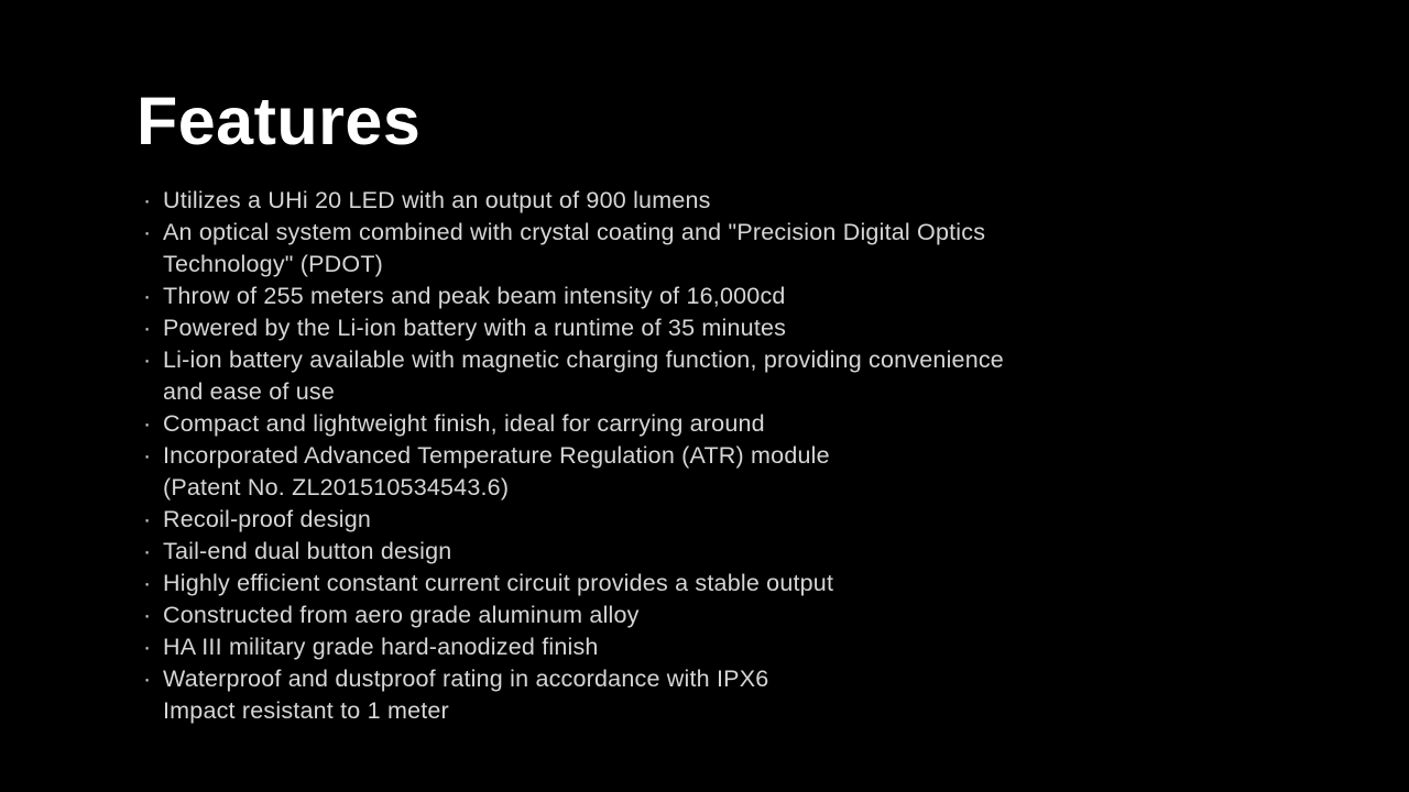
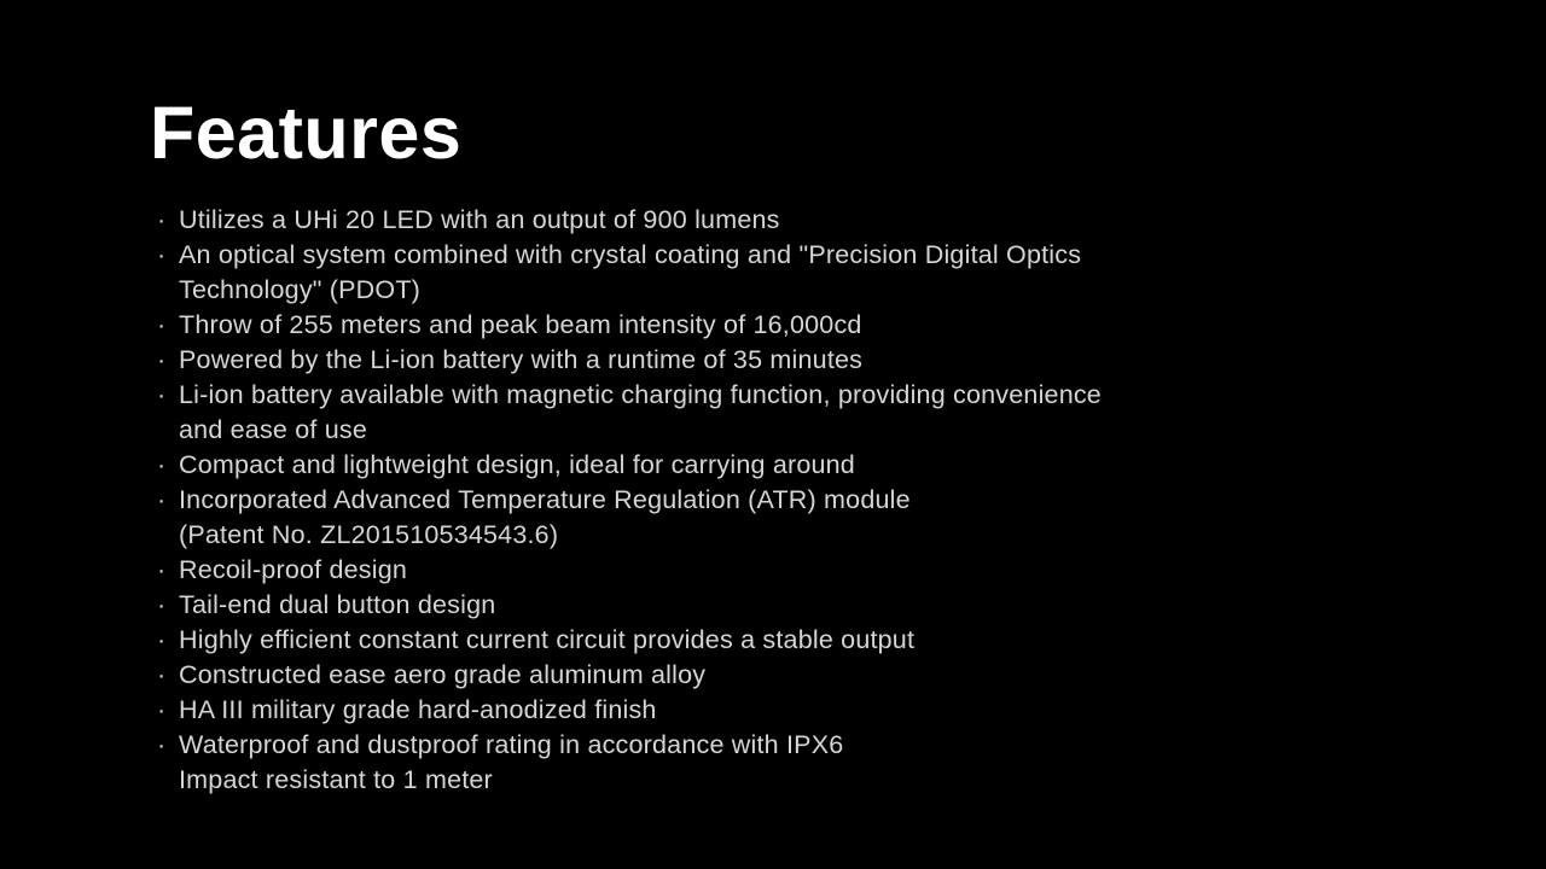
  Features
  ·
  Utilizes a UHi 20 LED with an output of 900 lumens
  ·
  An optical system combined with crystal coating and "Precision Digital Optics
  Technology" (PDOT)
  ·
  Throw of 255 meters and peak beam intensity of 16,000cd
  ·
  Powered by the Li-ion battery with a runtime of 35 minutes
  ·
  Li-ion battery available with magnetic charging function, providing convenience
  and ease of use
  ·
- Compact and lightweight finish, ideal for carrying around
+ Compact and lightweight design, ideal for carrying around
  ·
  Incorporated Advanced Temperature Regulation (ATR) module
  (Patent No. ZL201510534543.6)
  ·
  Recoil-proof design
  ·
  Tail-end dual button design
  ·
  Highly efficient constant current circuit provides a stable output
  ·
- Constructed from aero grade aluminum alloy
+ Constructed ease aero grade aluminum alloy
  ·
  HA III military grade hard-anodized finish
  ·
  Waterproof and dustproof rating in accordance with IPX6
  Impact resistant to 1 meter
